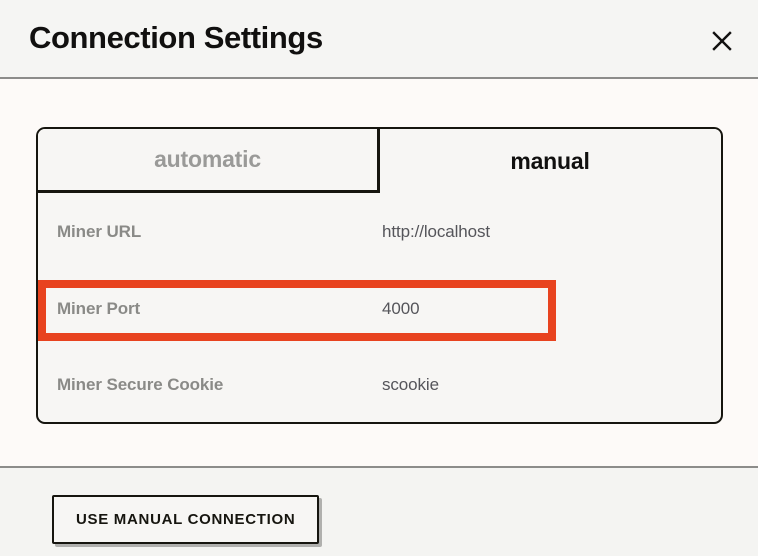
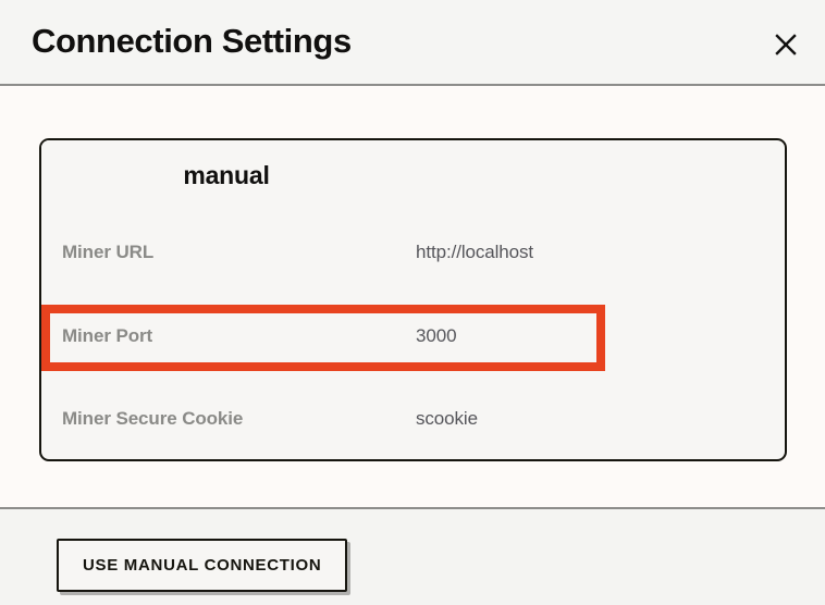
  Connection Settings
- automatic
  manual
  Miner URL
  http://localhost
  Miner Port
- 4000
+ 3000
  Miner Secure Cookie
  scookie
  USE MANUAL CONNECTION
